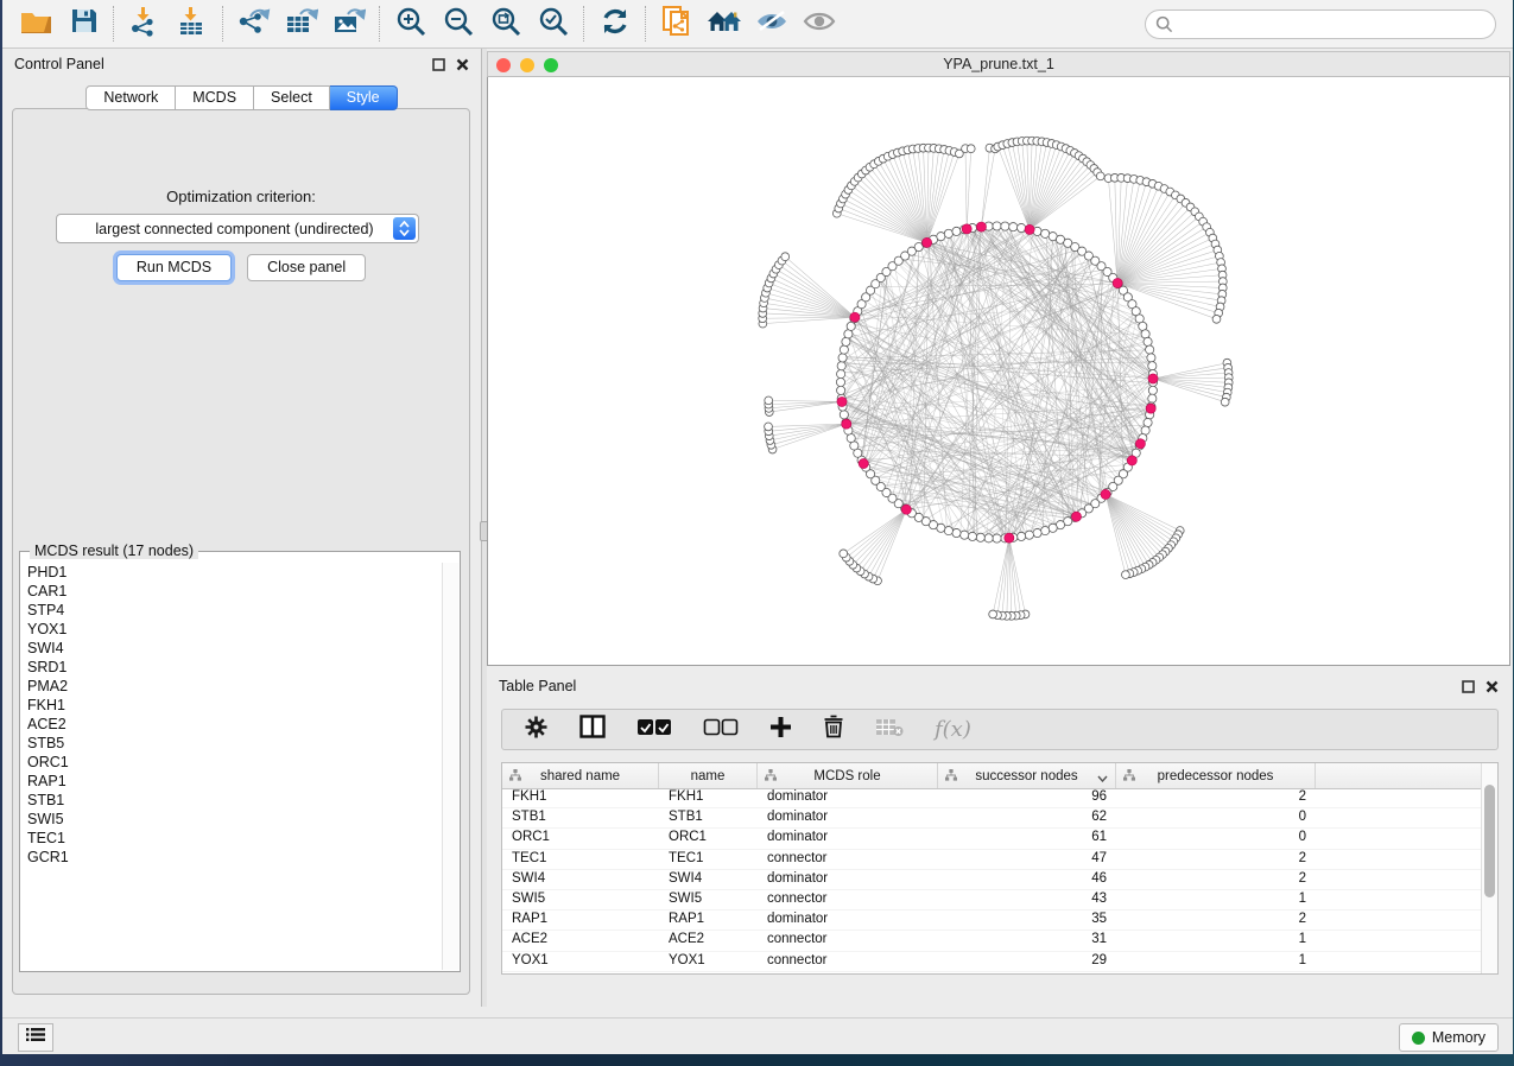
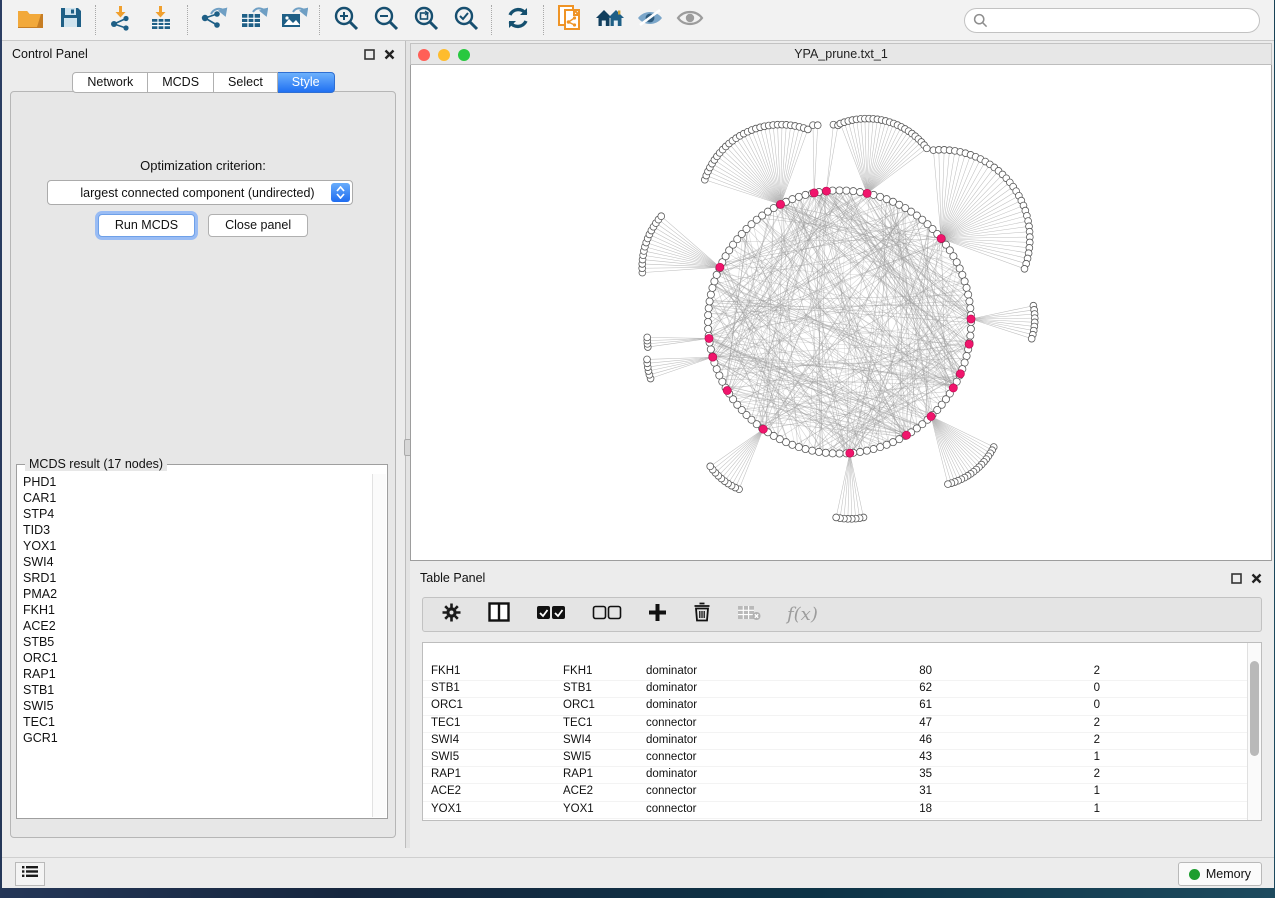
  Control Panel
  Network
  MCDS
  Select
  Style
  Optimization criterion:
  largest connected component (undirected)
  Run MCDS
  Close panel
  MCDS result (17 nodes)
  PHD1
  CAR1
  STP4
+ TID3
  YOX1
  SWI4
  SRD1
  PMA2
  FKH1
  ACE2
  STB5
  ORC1
  RAP1
  STB1
  SWI5
  TEC1
  GCR1
  YPA_prune.txt_1
  Table Panel
  f(x)
- shared name
- name
- MCDS role
- successor nodes
- predecessor nodes
  FKH1
  FKH1
  dominator
- 96
+ 80
  2
  STB1
  STB1
  dominator
  62
  0
  ORC1
  ORC1
  dominator
  61
  0
  TEC1
  TEC1
  connector
  47
  2
  SWI4
  SWI4
  dominator
  46
  2
  SWI5
  SWI5
  connector
  43
  1
  RAP1
  RAP1
  dominator
  35
  2
  ACE2
  ACE2
  connector
  31
  1
  YOX1
  YOX1
  connector
- 29
+ 18
  1
  Memory
